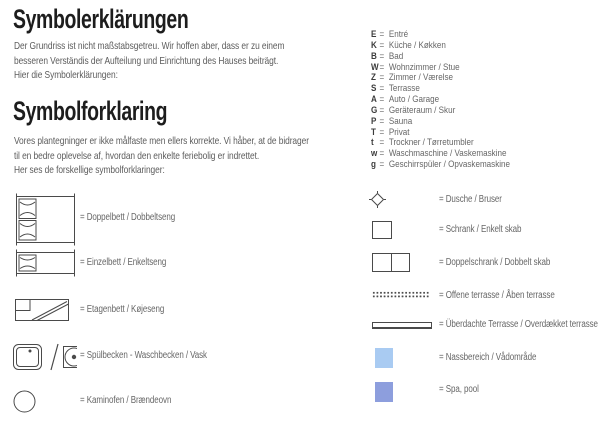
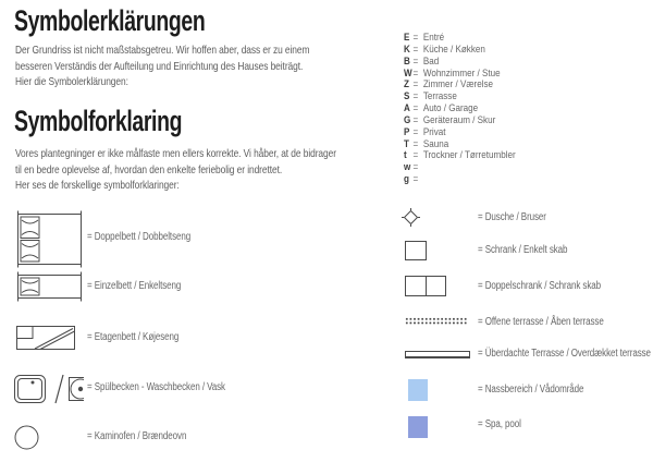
  Symbolerklärungen
  Der Grundriss ist nicht maßstabsgetreu. Wir hoffen aber, dass er zu einem
  besseren Verständis der Aufteilung und Einrichtung des Hauses beiträgt.
  Hier die Symbolerklärungen:
  Symbolforklaring
  Vores plantegninger er ikke målfaste men ellers korrekte. Vi håber, at de bidrager
  til en bedre oplevelse af, hvordan den enkelte feriebolig er indrettet.
  Her ses de forskellige symbolforklaringer:
  E
  =
  Entré
  K
  =
  Küche / Køkken
  B
  =
  Bad
  W
  =
  Wohnzimmer / Stue
  Z
  =
  Zimmer / Værelse
  S
  =
  Terrasse
  A
  =
  Auto / Garage
  G
  =
  Geräteraum / Skur
  P
  =
- Sauna
+ Privat
  T
  =
- Privat
+ Sauna
  t
  =
  Trockner / Tørretumbler
  w
  =
- Waschmaschine / Vaskemaskine
  g
  =
- Geschirrspüler / Opvaskemaskine
  = Doppelbett / Dobbeltseng
  = Einzelbett / Enkeltseng
  = Etagenbett / Køjeseng
  = Spülbecken - Waschbecken / Vask
  = Kaminofen / Brændeovn
  = Dusche / Bruser
  = Schrank / Enkelt skab
- = Doppelschrank / Dobbelt skab
+ = Doppelschrank / Schrank skab
  = Offene terrasse / Åben terrasse
  = Überdachte Terrasse / Overdækket terrasse
  = Nassbereich / Vådområde
  = Spa, pool
